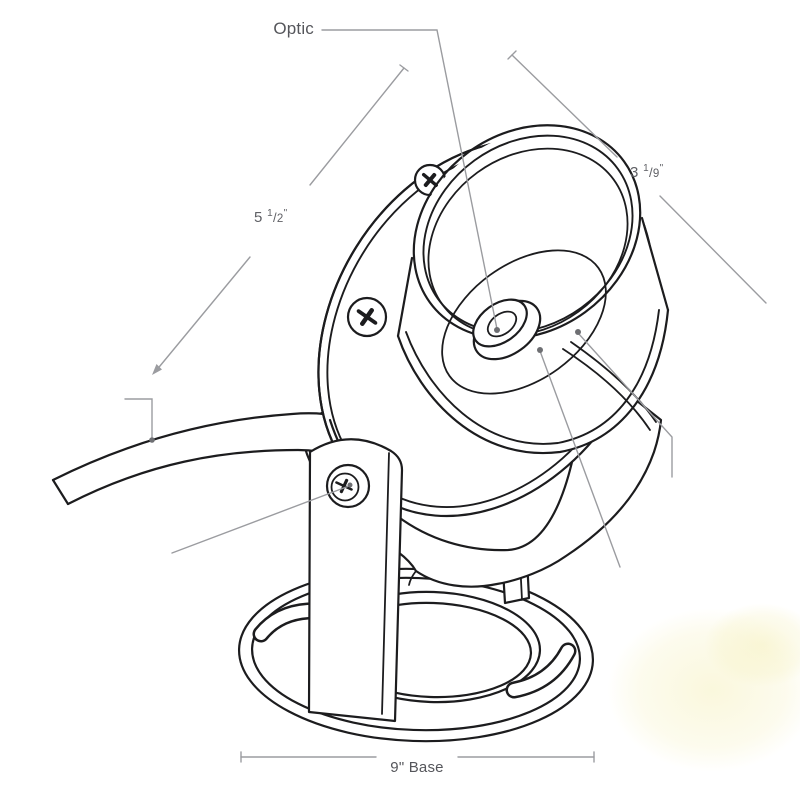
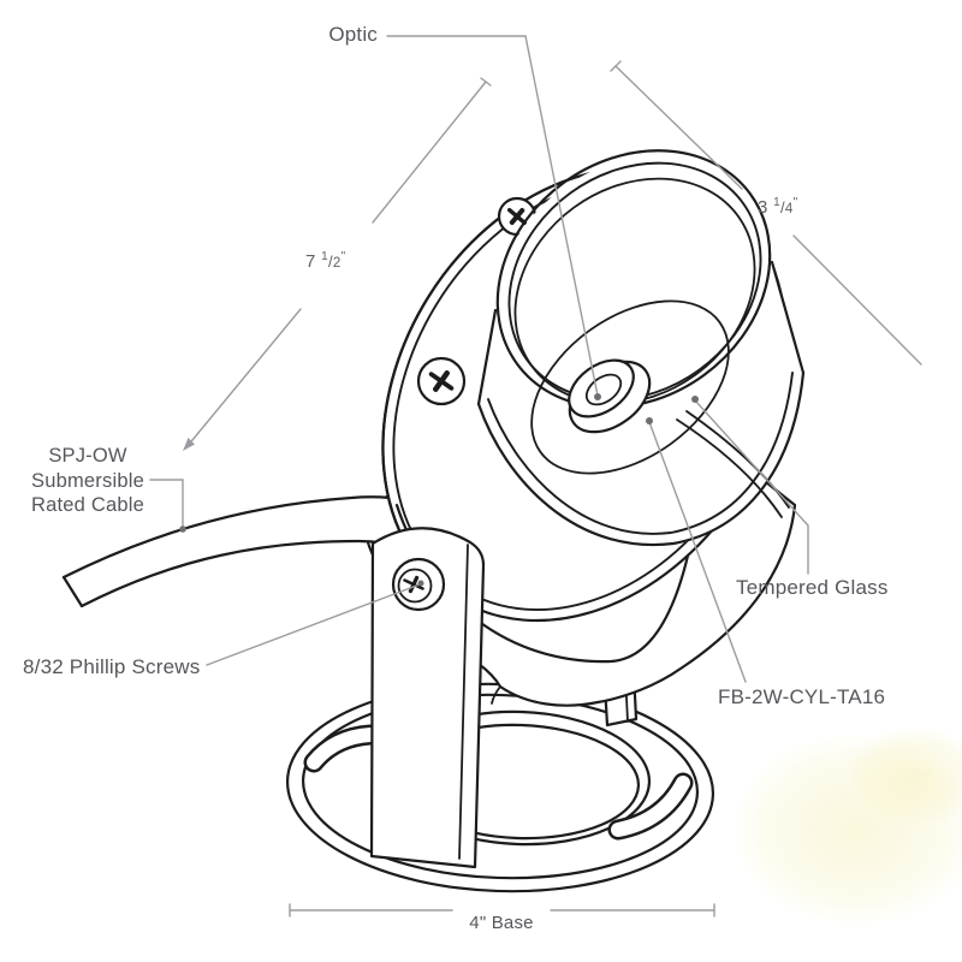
  Optic
- 3 1/9"
+ 3 1/4"
- 5 1/2"
+ 7 1/2"
+ SPJ-OW
+ Submersible
+ Rated Cable
+ 8/32 Phillip Screws
+ Tempered Glass
+ FB-2W-CYL-TA16
- 9" Base
+ 4" Base
